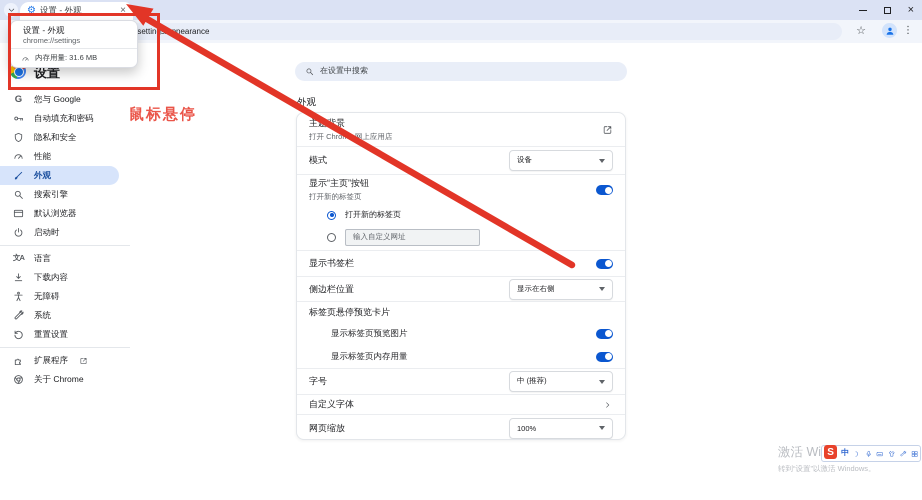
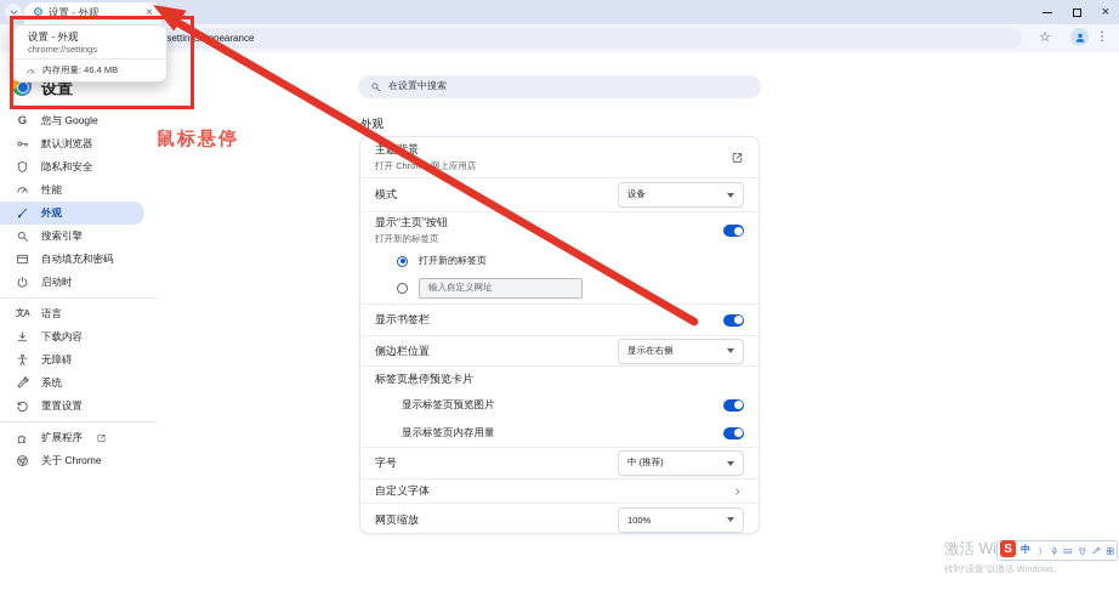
  ⚙
  设置 - 外观
  ×
  ×
  ☆
  ⋮
  设置
  G
  您与 Google
- 自动填充和密码
+ 默认浏览器
  隐私和安全
  性能
  外观
  搜索引擎
- 默认浏览器
+ 自动填充和密码
  启动时
  文A
  语言
  下载内容
  无障碍
  系统
  重置设置
  扩展程序
  关于 Chrome
  在设置中搜索
  外观
  打开 Chro 网上应用店
  模式
  设备
  显示“主页”按钮
  打开新的标签页
  打开新的标签页
  输入自定义网址
  显示书签栏
  侧边栏位置
  显示在右侧
  标签页悬停预览卡片
  显示标签页预览图片
  显示标签页内存用量
  字号
  中 (推荐)
  自定义字体
  网页缩放
  100%
  设置 - 外观
  chrome://settings
- 内存用量: 31.6 MB
+ 内存用量: 46.4 MB
  鼠标悬停
  转到“设置”以激活 Windows。
  S
  中
